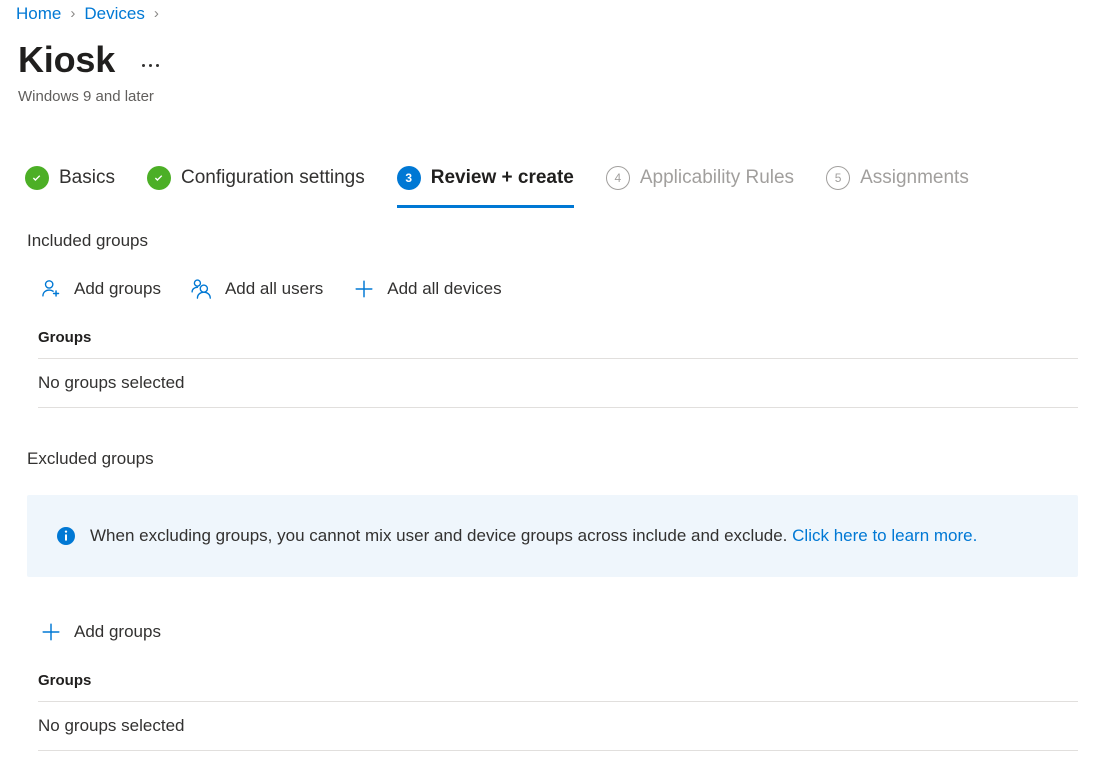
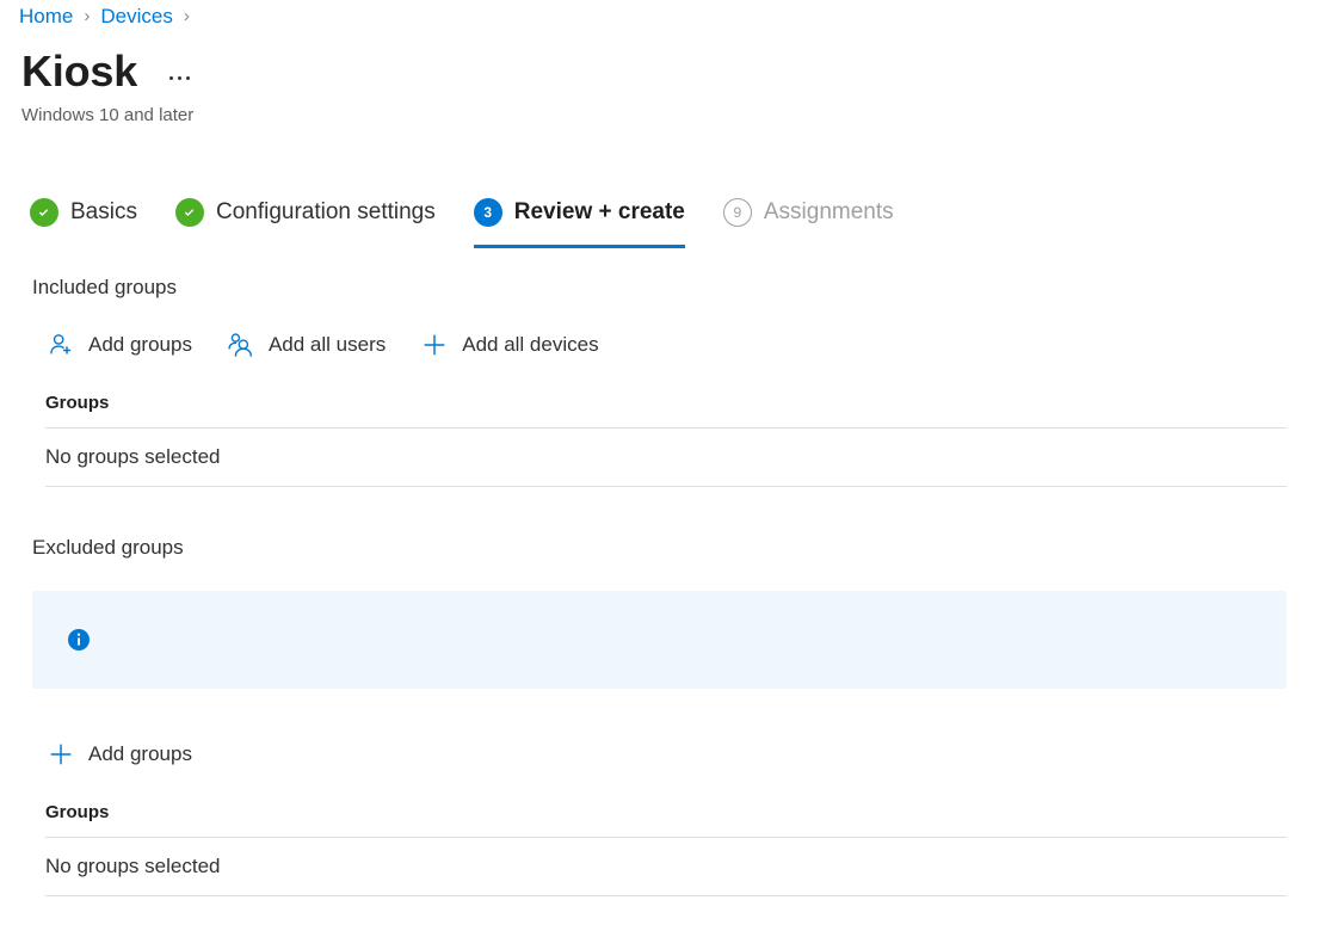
  Home
  ›
  Devices
  ›
  Kiosk
- Windows 9 and later
+ Windows 10 and later
  Basics
  Configuration settings
  3
  Review + create
- 4
- Applicability Rules
- 5
+ 9
  Assignments
  Included groups
  Add groups
  Add all users
  Add all devices
  Groups
  No groups selected
  Excluded groups
- When excluding groups, you cannot mix user and device groups across include and exclude. Click here to learn more.
  Add groups
  Groups
  No groups selected
